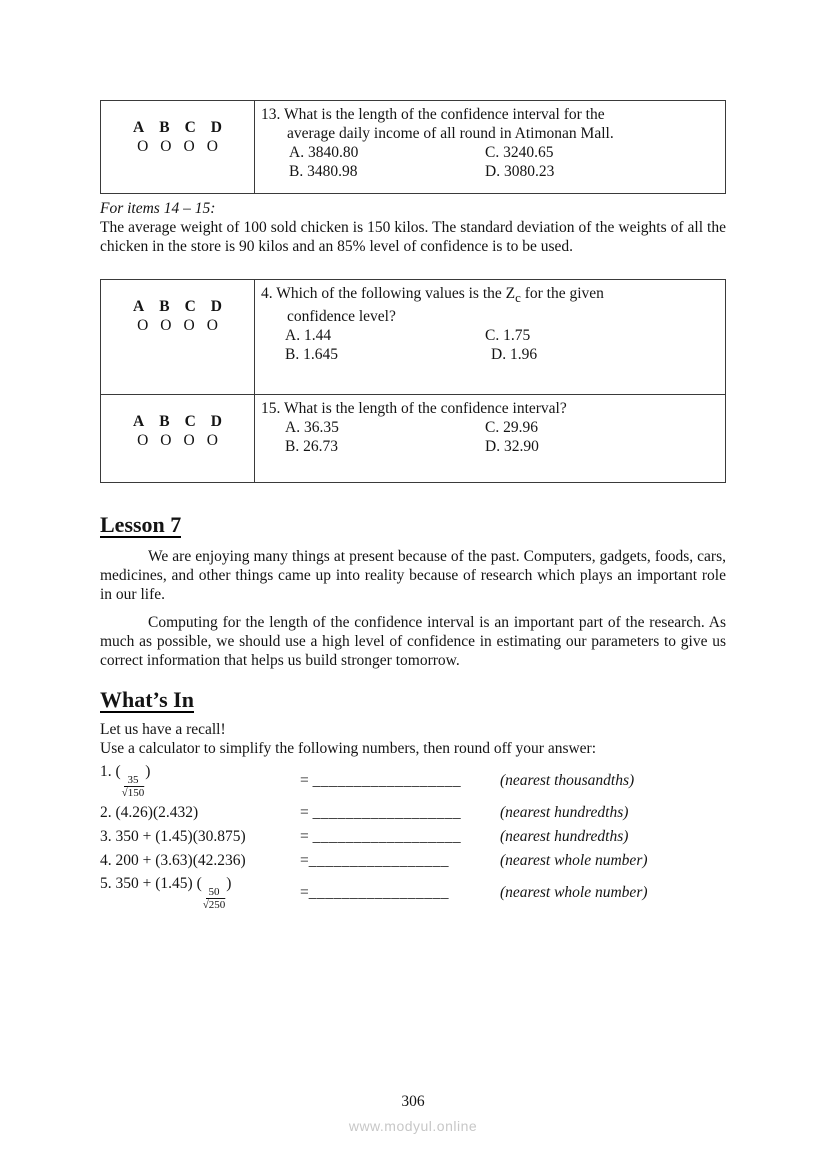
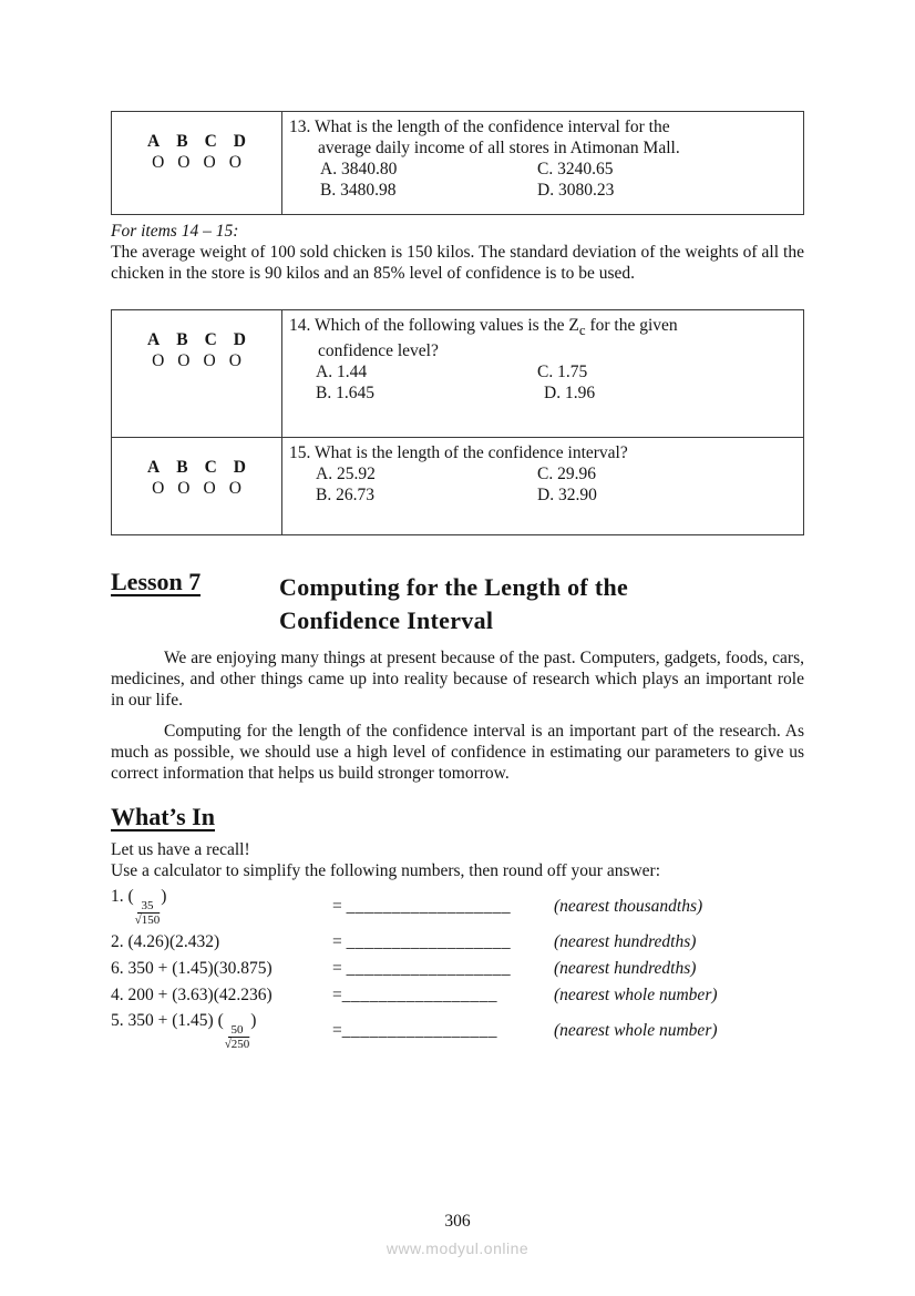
- A B C D O O O O	13. What is the length of the confidence interval for the average daily income of all round in Atimonan Mall. A. 3840.80 C. 3240.65 B. 3480.98 D. 3080.23
+ A B C D O O O O	13. What is the length of the confidence interval for the average daily income of all stores in Atimonan Mall. A. 3840.80 C. 3240.65 B. 3480.98 D. 3080.23
  For items 14 – 15:
  The average weight of 100 sold chicken is 150 kilos. The standard deviation of the weights of all the chicken in the store is 90 kilos and an 85% level of confidence is to be used.
- A B C D O O O O	4. Which of the following values is the Zc for the given confidence level? A. 1.44 C. 1.75 B. 1.645 D. 1.96
+ A B C D O O O O	14. Which of the following values is the Zc for the given confidence level? A. 1.44 C. 1.75 B. 1.645 D. 1.96
- A B C D O O O O	15. What is the length of the confidence interval? A. 36.35 C. 29.96 B. 26.73 D. 32.90
+ A B C D O O O O	15. What is the length of the confidence interval? A. 25.92 C. 29.96 B. 26.73 D. 32.90
  Lesson 7
+ Computing for the Length of the
+ Confidence Interval
  We are enjoying many things at present because of the past. Computers, gadgets, foods, cars, medicines, and other things came up into reality because of research which plays an important role in our life.
  Computing for the length of the confidence interval is an important part of the research. As much as possible, we should use a high level of confidence in estimating our parameters to give us correct information that helps us build stronger tomorrow.
  What’s In
  Let us have a recall!
  Use a calculator to simplify the following numbers, then round off your answer:
  1. (
  35
  √150
  )
  = __________________
  (nearest thousandths)
  2. (4.26)(2.432)
  = __________________
  (nearest hundredths)
- 3. 350 + (1.45)(30.875)
+ 6. 350 + (1.45)(30.875)
  = __________________
  (nearest hundredths)
  4. 200 + (3.63)(42.236)
  =_________________
  (nearest whole number)
  5. 350 + (1.45) (
  50
  √250
  )
  =_________________
  (nearest whole number)
  306
  www.modyul.online
